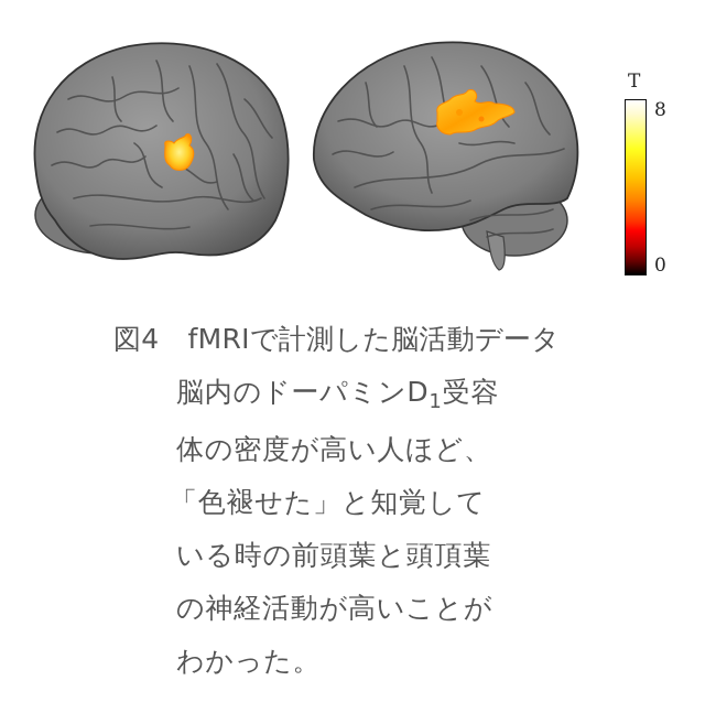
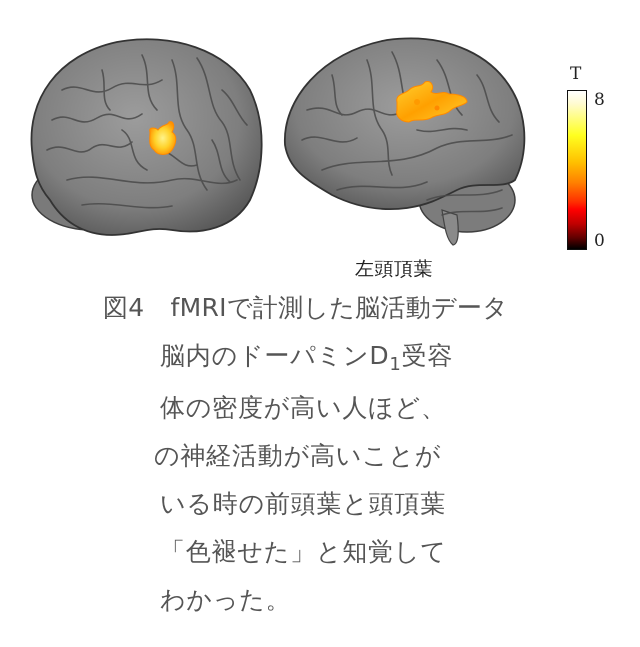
+ 左頭頂葉
  T
  8
  0
  図4 fMRIで計測した脳活動データ
  脳内のドーパミンD1受容
  体の密度が高い人ほど、
- 「色褪せた」と知覚して
+ の神経活動が高いことが
  いる時の前頭葉と頭頂葉
- の神経活動が高いことが
+ 「色褪せた」と知覚して
  わかった。
